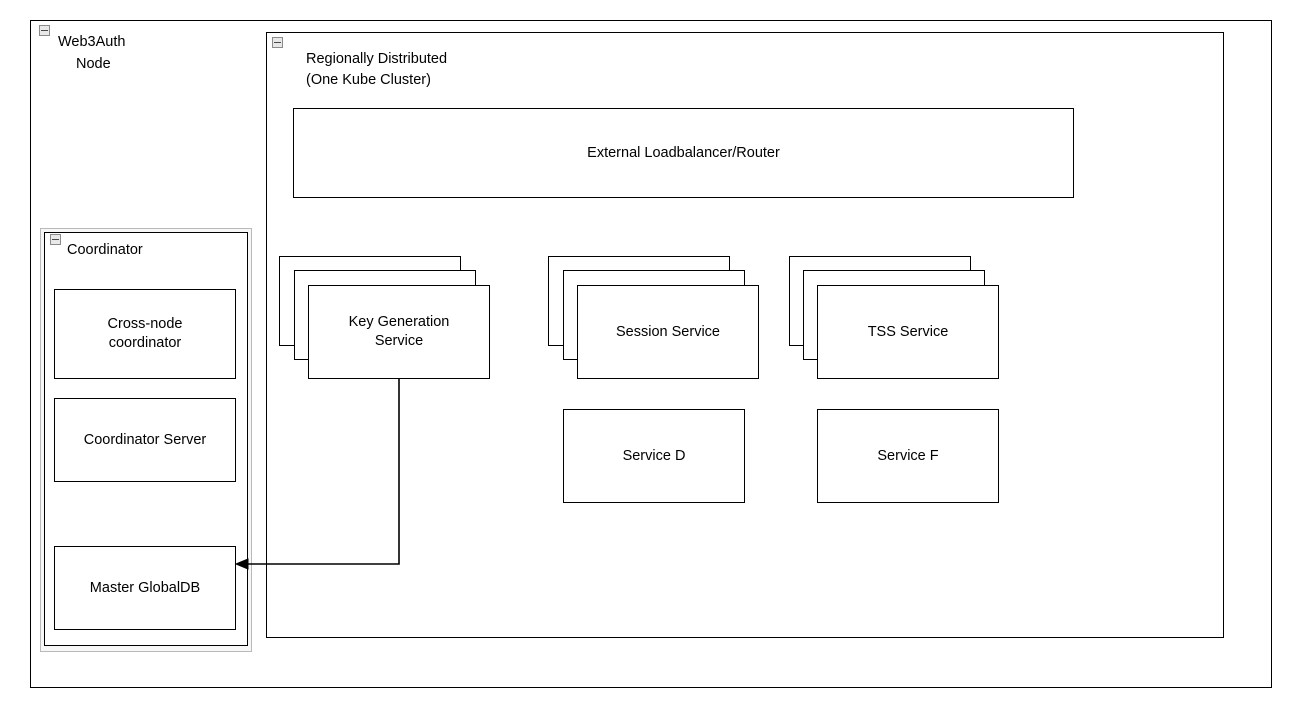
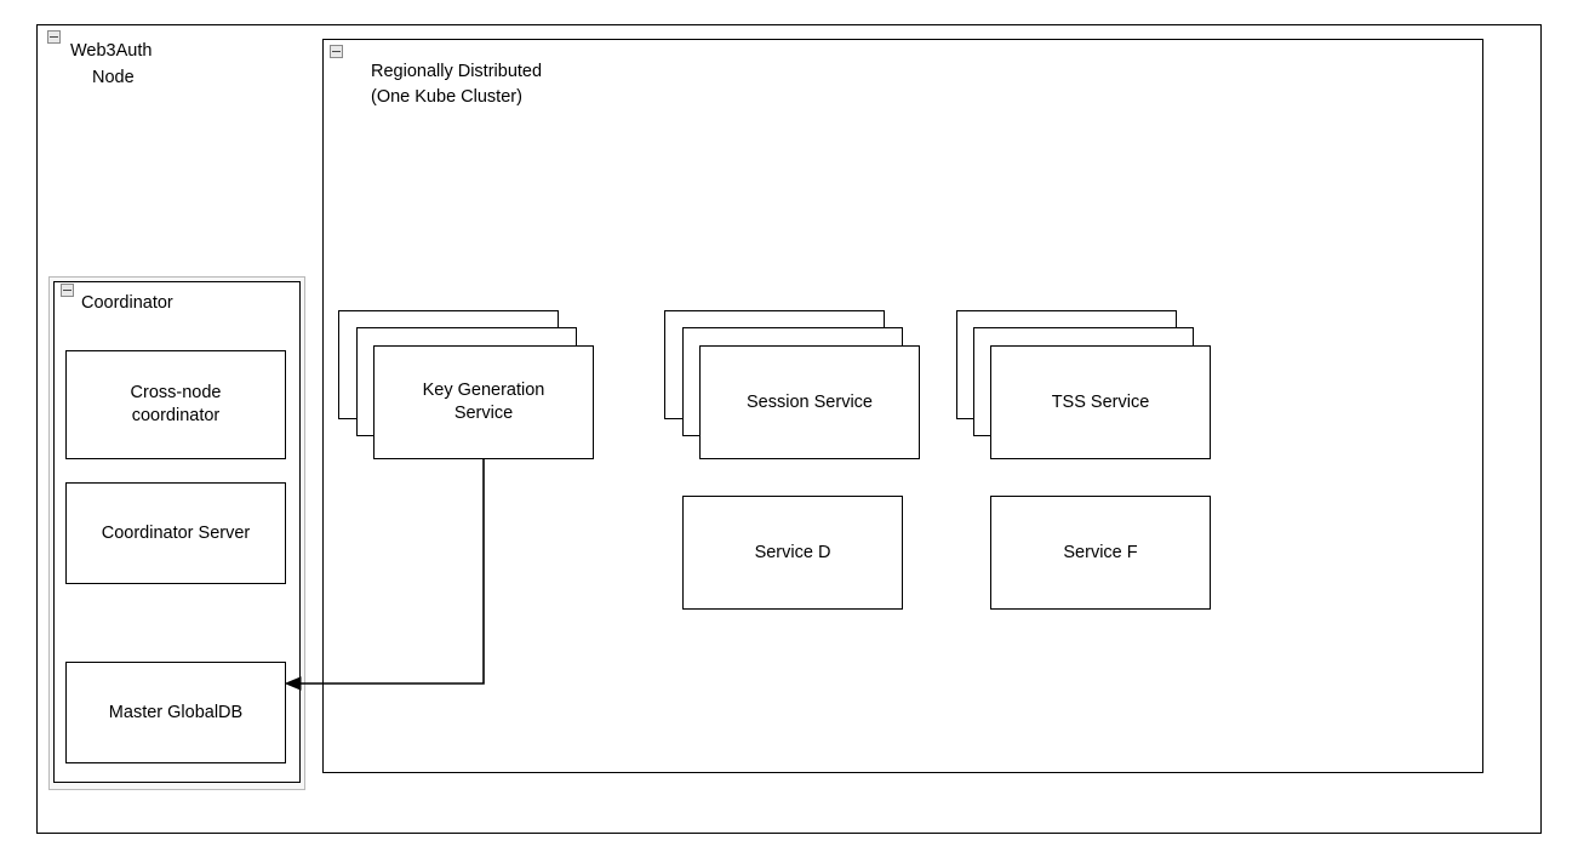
  Web3Auth
  Node
  Regionally Distributed
  (One Kube Cluster)
- External Loadbalancer/Router
  Coordinator
  Cross-node
  coordinator
  Coordinator Server
  Master GlobalDB
  Key Generation
  Service
  Session Service
  TSS Service
  Service D
  Service F
